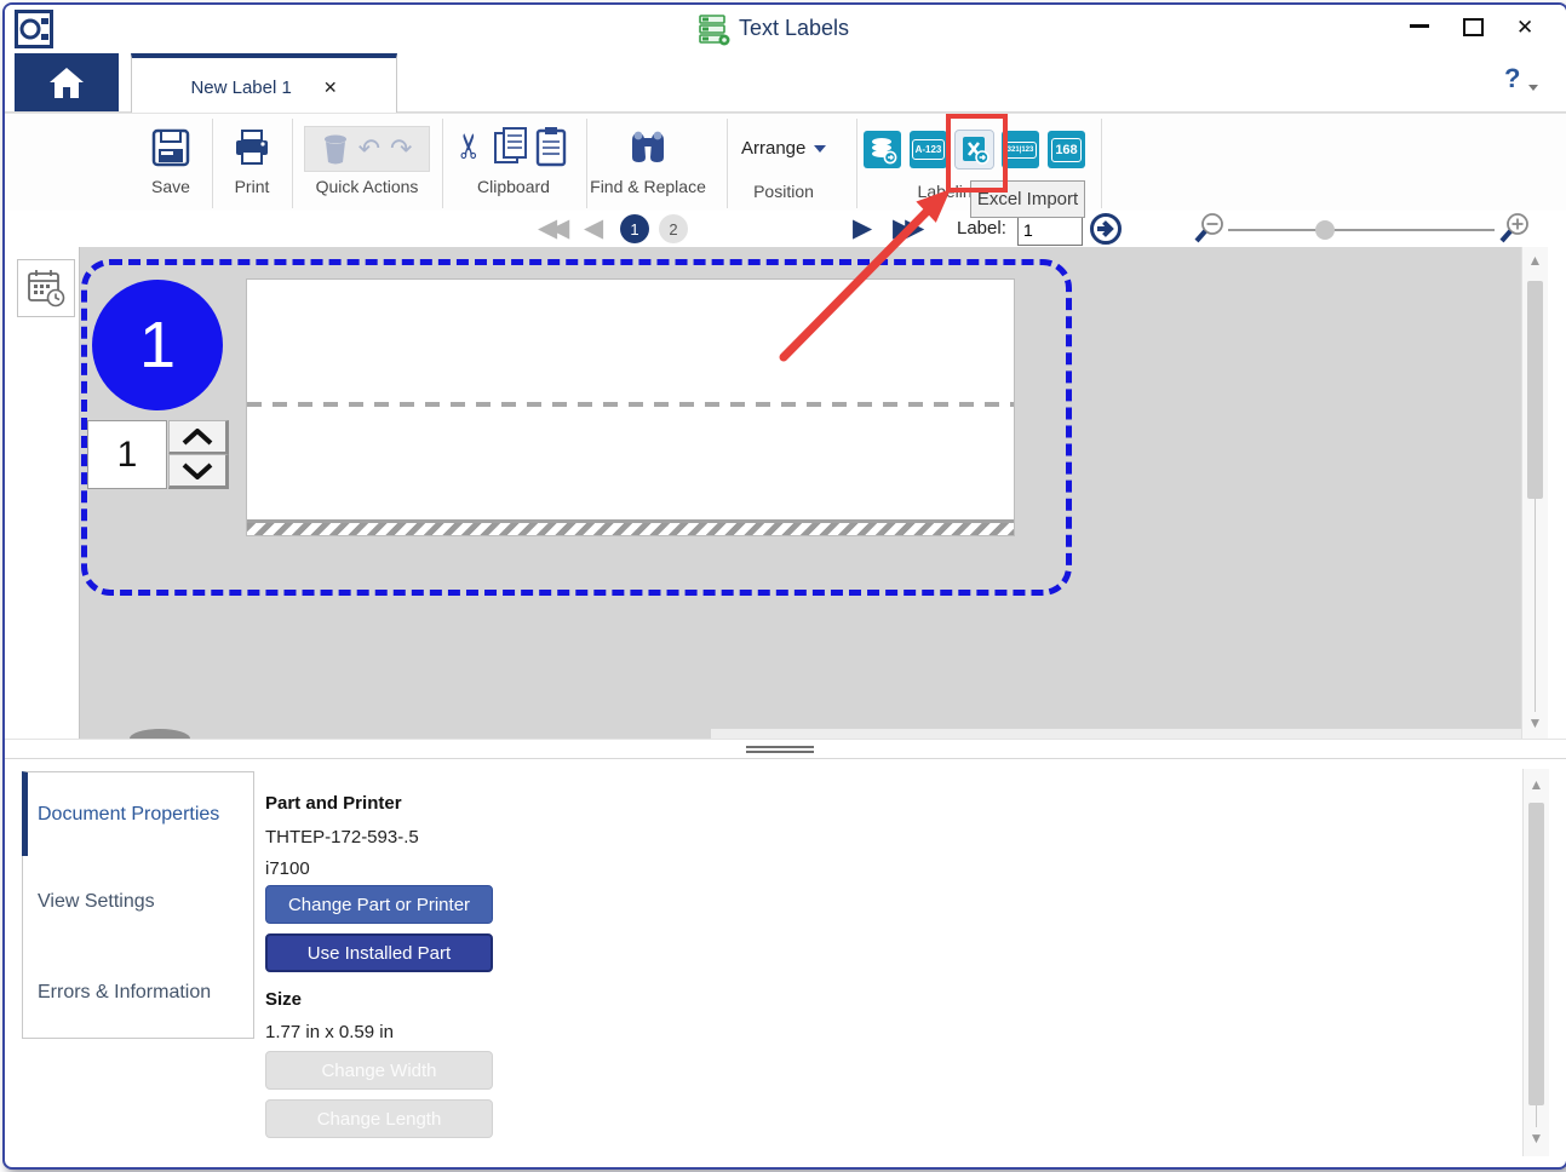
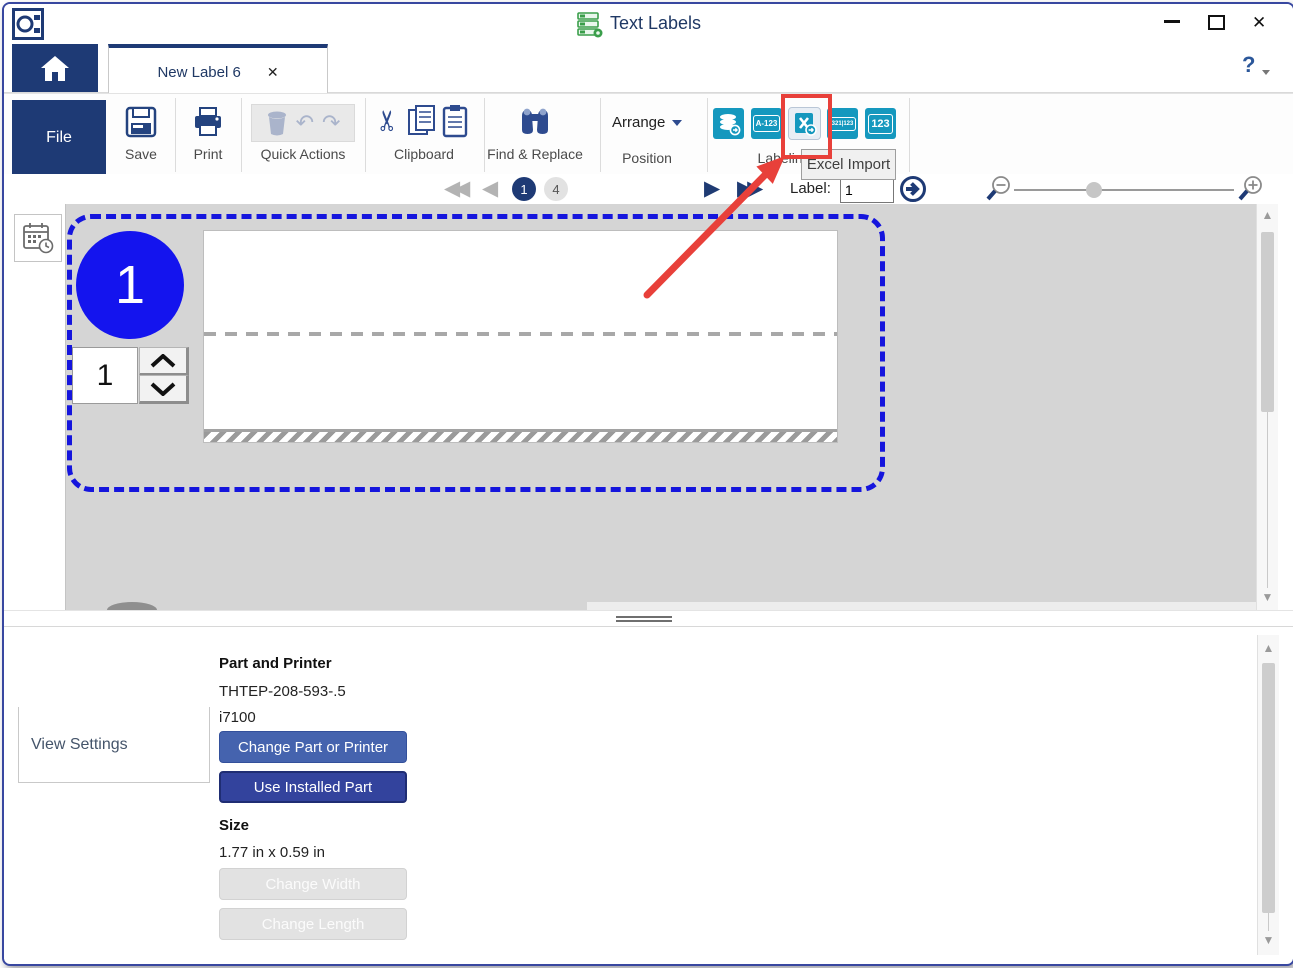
  Text Labels
  ✕
- New Label 1
+ New Label 6
  ✕
  ?
+ File
  Save
  Print
  ↶
  ↷
  Quick Actions
  Clipboard
  Find & Replace
  Arrange
  Position
  A-123
- 168
+ 123
  Labelin
  ◀◀
  ◀
  1
- 2
+ 4
  ▶
  Label:
  1
  1
  1
  ▲
  ▼
- Document Properties
  View Settings
- Errors & Information
  Part and Printer
- THTEP-172-593-.5
+ THTEP-208-593-.5
  i7100
  Change Part or Printer
  Use Installed Part
  Size
  1.77 in x 0.59 in
  Change Width
  Change Length
  ▲
  ▼
  Excel Import
